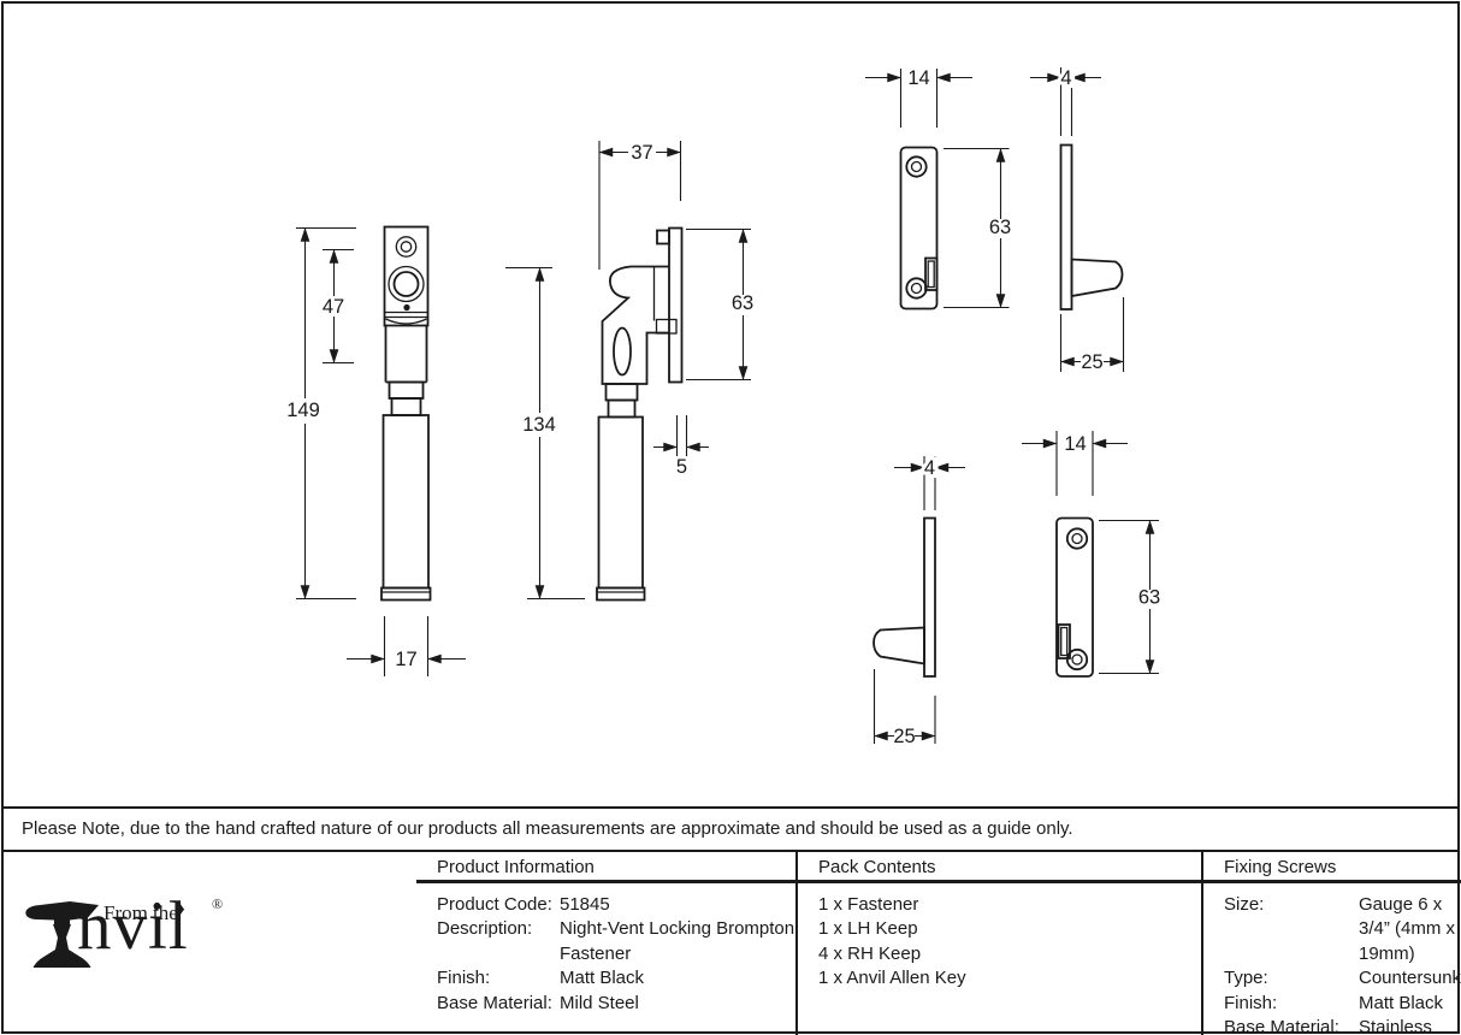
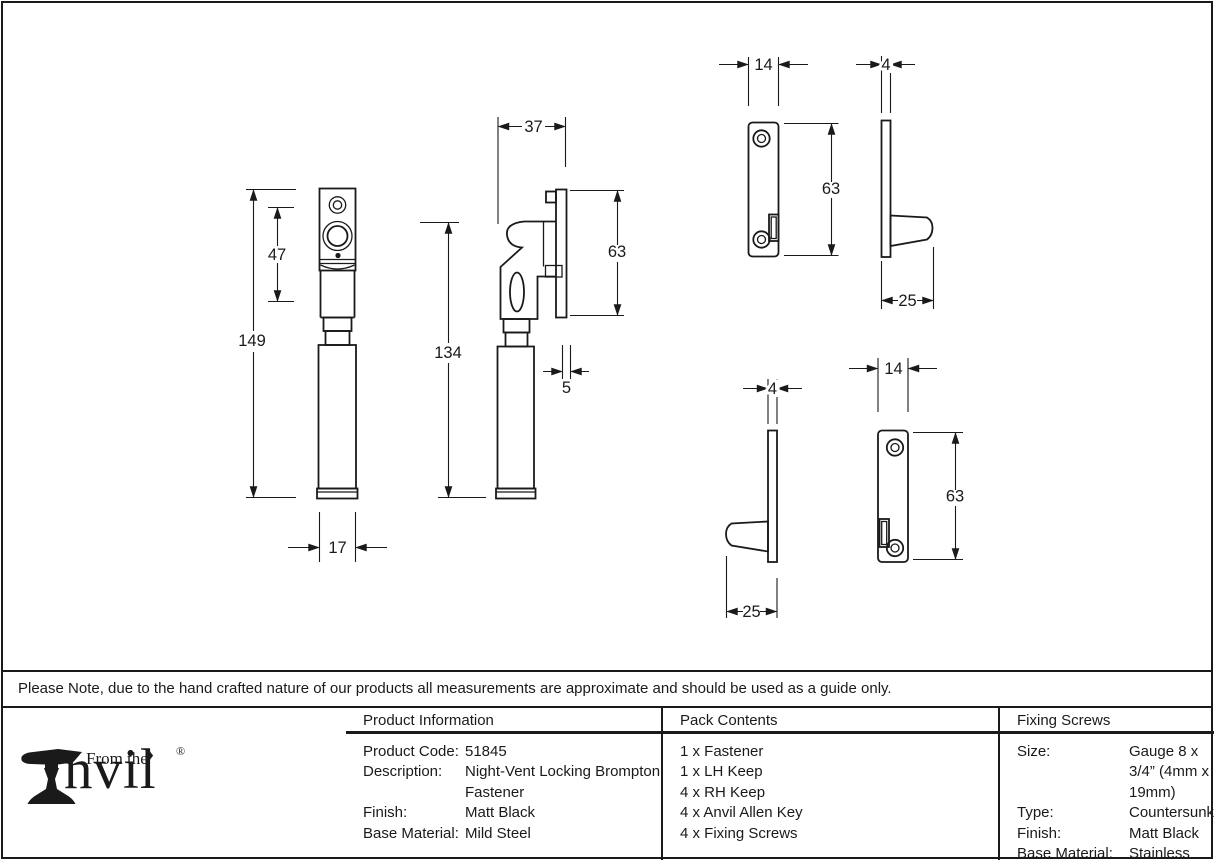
  149
  47
  17
  37
  63
  134
  5
  14
  63
  4
  25
  4
  25
  14
  63
  Please Note, due to the hand crafted nature of our products all measurements are approximate and should be used as a guide only.
  Product Information
  Pack Contents
  Fixing Screws
  nvil
  From the
  ♦
  ®
  Product Code:
  51845
  Description:
  Night-Vent Locking Brompton
  Fastener
  Finish:
  Matt Black
  Base Material:
  Mild Steel
  1 x Fastener
  1 x LH Keep
  4 x RH Keep
- 1 x Anvil Allen Key
+ 4 x Anvil Allen Key
+ 4 x Fixing Screws
  Size:
- Gauge 6 x 3/4” (4mm x 19mm)
+ Gauge 8 x 3/4” (4mm x 19mm)
  Type:
  Countersunk
  Finish:
  Matt Black
  Base Material:
